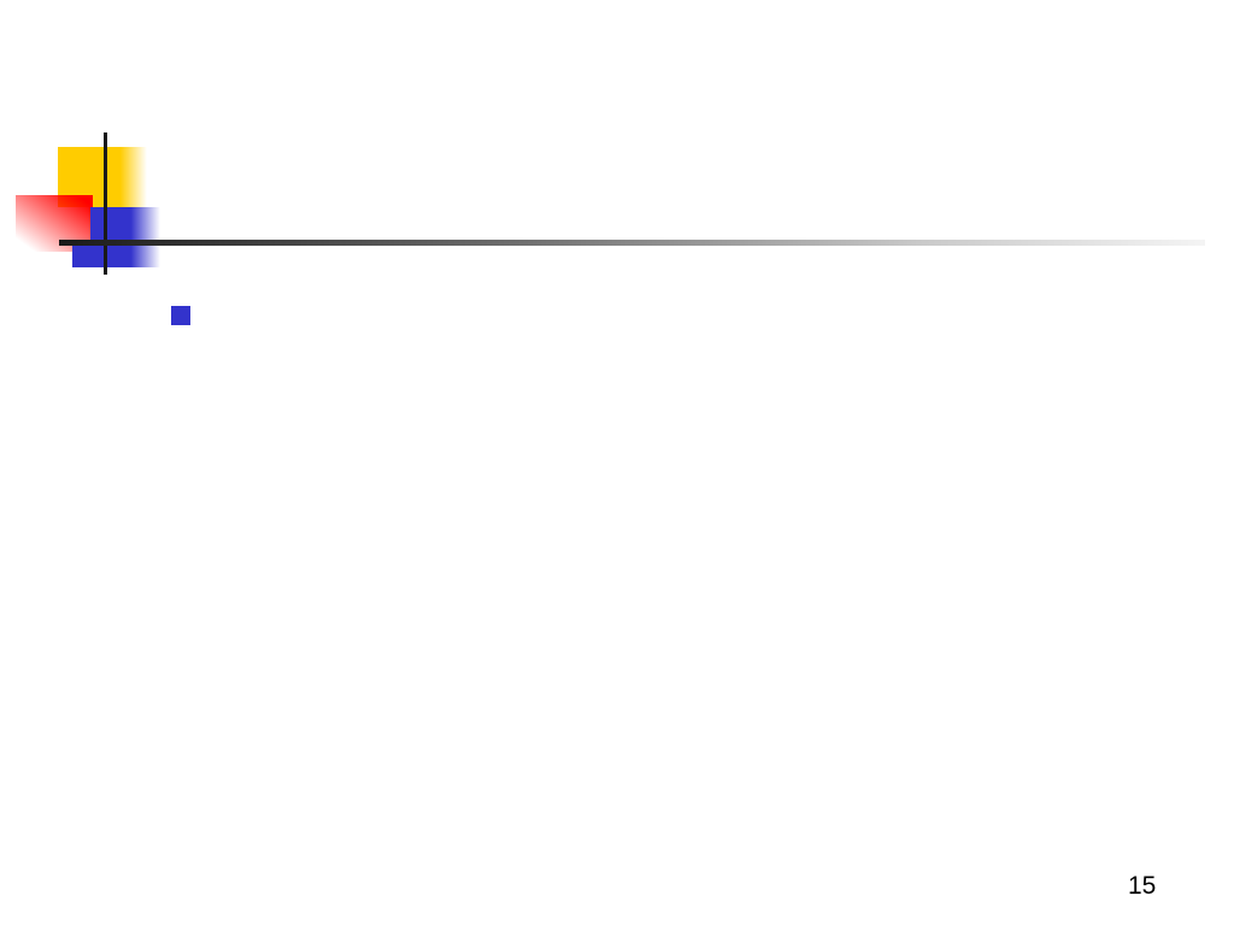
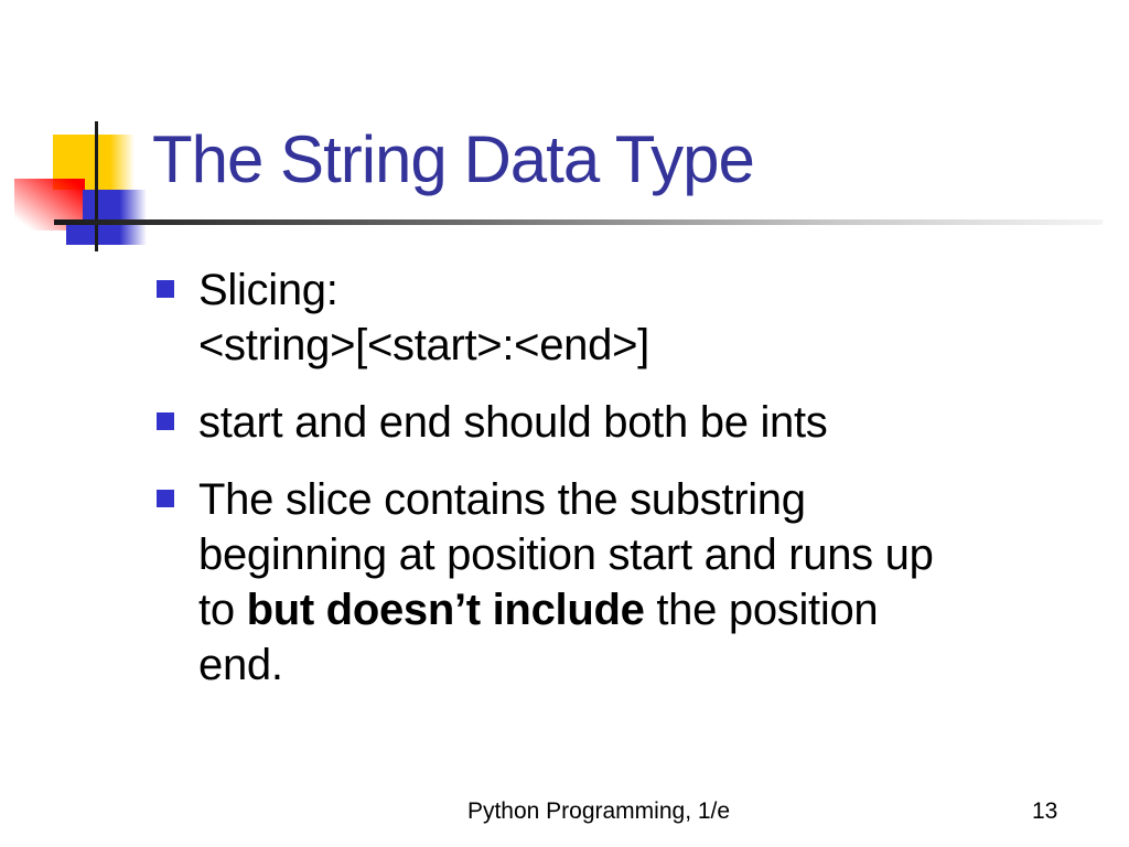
+ The String Data Type
+ Slicing:
+ <string>[<start>:<end>]
+ start and end should both be ints
+ The slice contains the substring
+ beginning at position start and runs up
+ to but doesn’t include the position
+ end.
+ Python Programming, 1/e
- 15
+ 13
